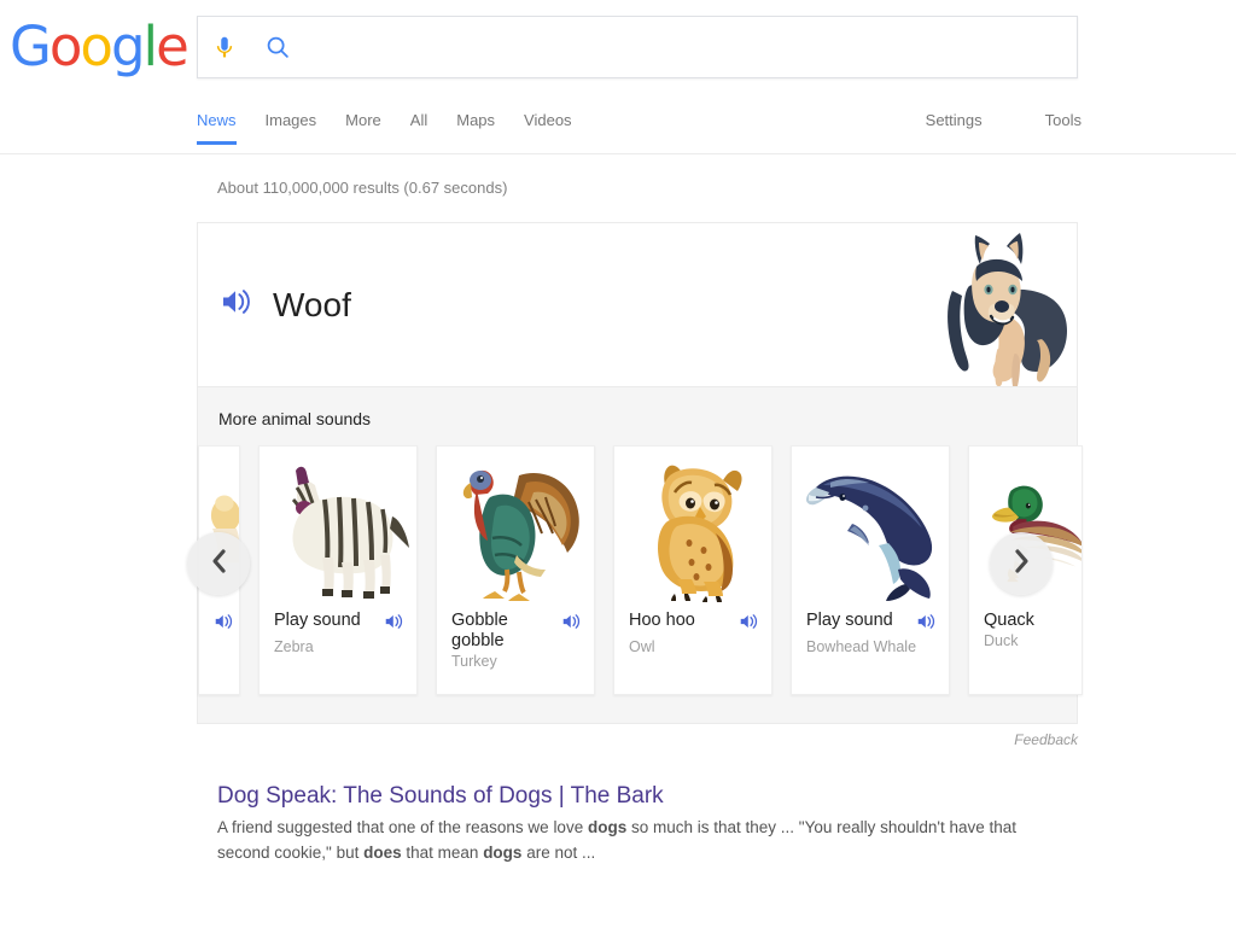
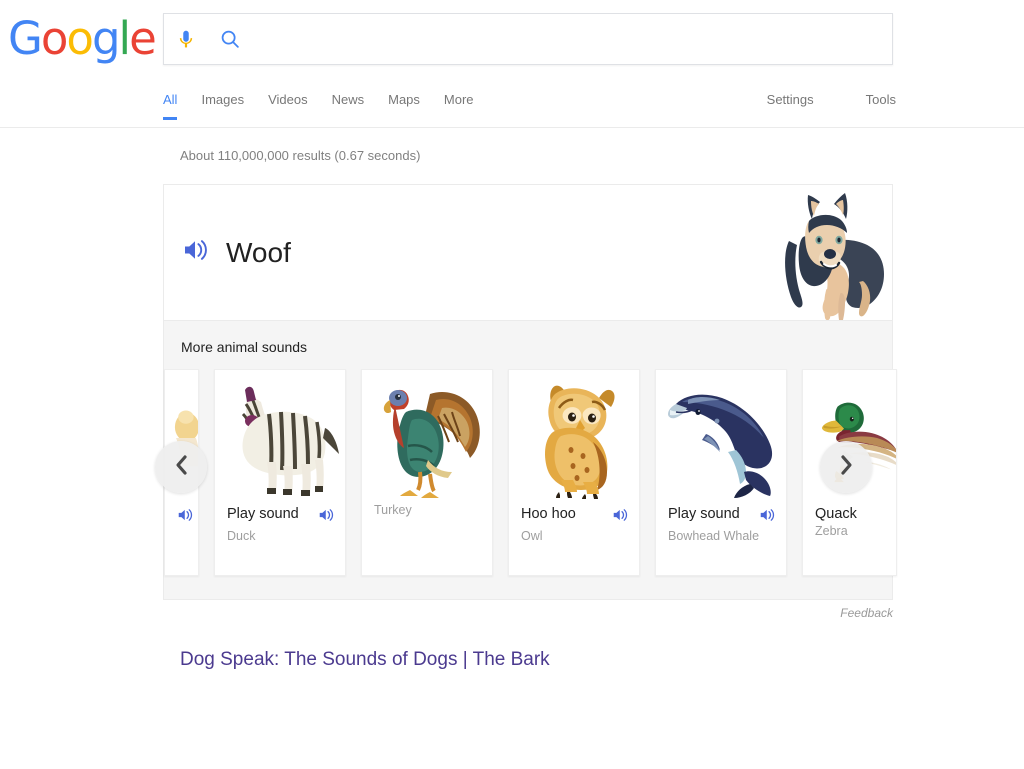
  Google
- News
+ All
  Images
- More
+ Videos
- All
+ News
  Maps
- Videos
+ More
  Settings
  Tools
  About 110,000,000 results (0.67 seconds)
  Woof
  More animal sounds
  Play sound
- Zebra
+ Duck
- Gobble gobble
  Turkey
  Hoo hoo
  Owl
  Play sound
  Bowhead Whale
  Quack
- Duck
+ Zebra
  Feedback
  Dog Speak: The Sounds of Dogs | The Bark
- A friend suggested that one of the reasons we love dogs so much is that they ... "You really shouldn't have that second cookie," but does that mean dogs are not ...
